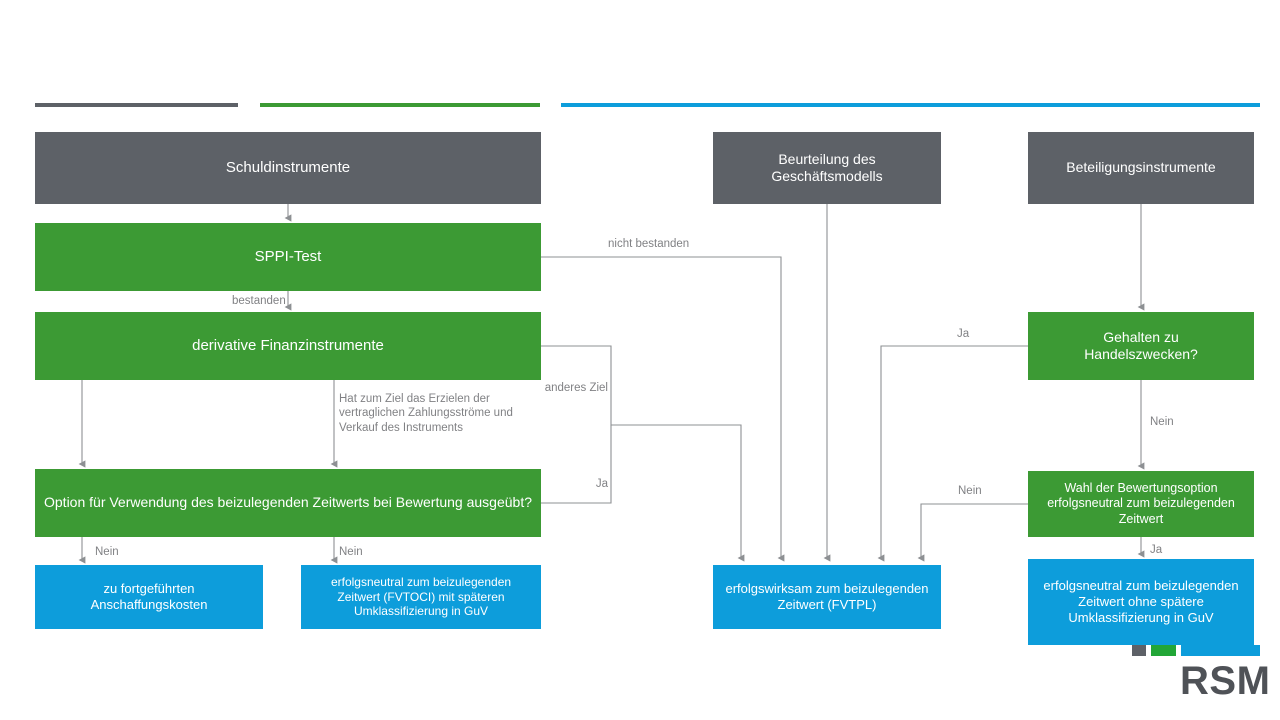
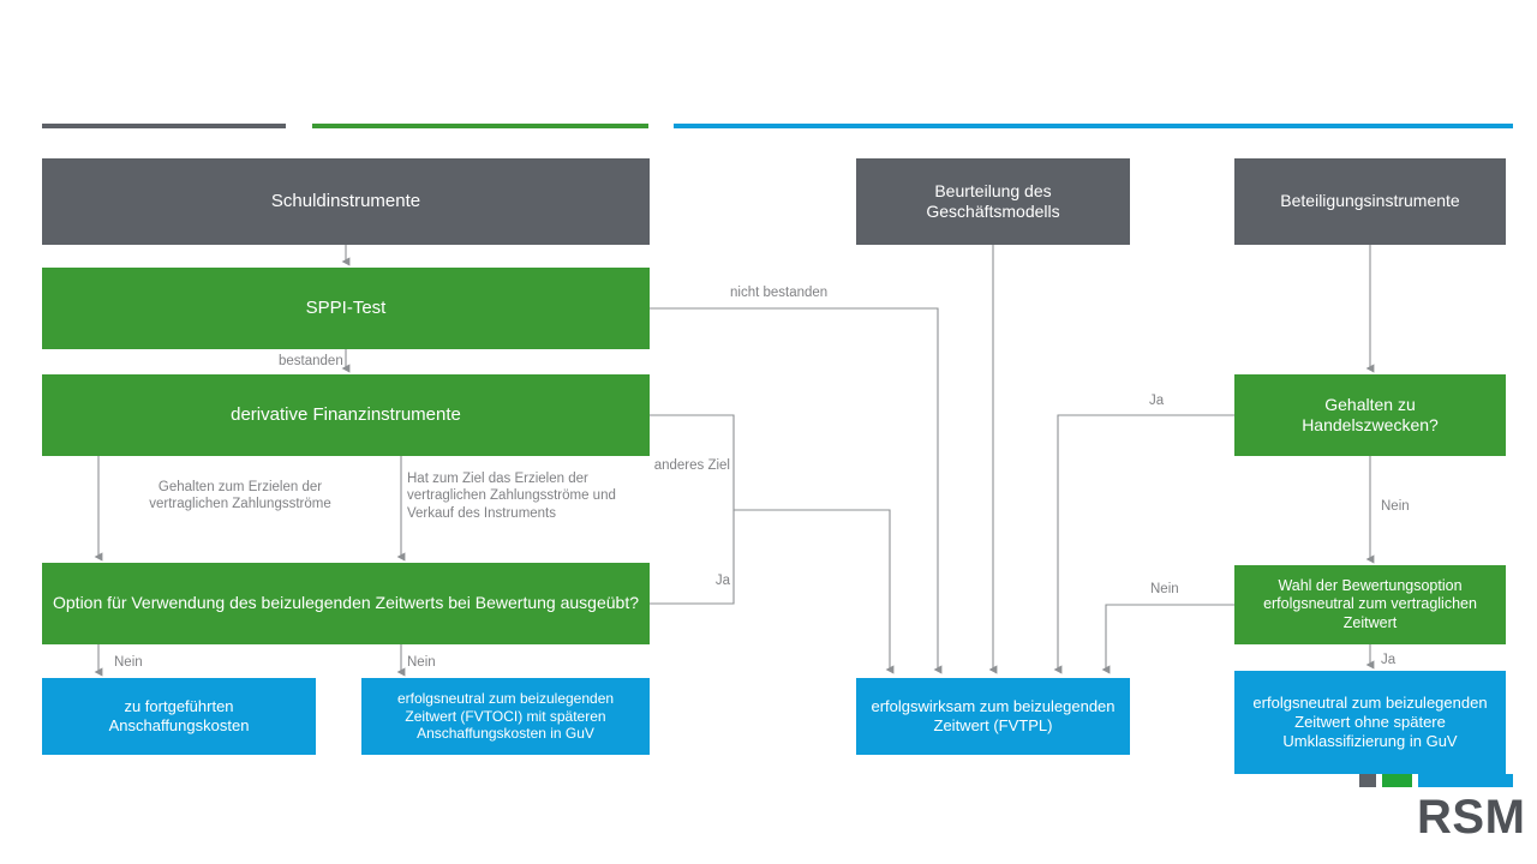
  Schuldinstrumente
  Beurteilung des Geschäftsmodells
  Beteiligungsinstrumente
  SPPI-Test
  derivative Finanzinstrumente
  Gehalten zu
  Handelszwecken?
  Option für Verwendung des beizulegenden Zeitwerts bei Bewertung ausgeübt?
- Wahl der Bewertungsoption erfolgsneutral zum beizulegenden Zeitwert
+ Wahl der Bewertungsoption erfolgsneutral zum vertraglichen Zeitwert
  zu fortgeführten
  Anschaffungskosten
- erfolgsneutral zum beizulegenden Zeitwert (FVTOCI) mit späteren Umklassifizierung in GuV
+ erfolgsneutral zum beizulegenden Zeitwert (FVTOCI) mit späteren Anschaffungskosten in GuV
  erfolgswirksam zum beizulegenden Zeitwert (FVTPL)
  erfolgsneutral zum beizulegenden Zeitwert ohne spätere Umklassifizierung in GuV
  bestanden
  nicht bestanden
+ Gehalten zum Erzielen der vertraglichen Zahlungsströme
  Hat zum Ziel das Erzielen der vertraglichen Zahlungsströme und Verkauf des Instruments
  anderes Ziel
  Ja
  Nein
  Nein
  Ja
  Nein
  Nein
  Ja
  RSM
